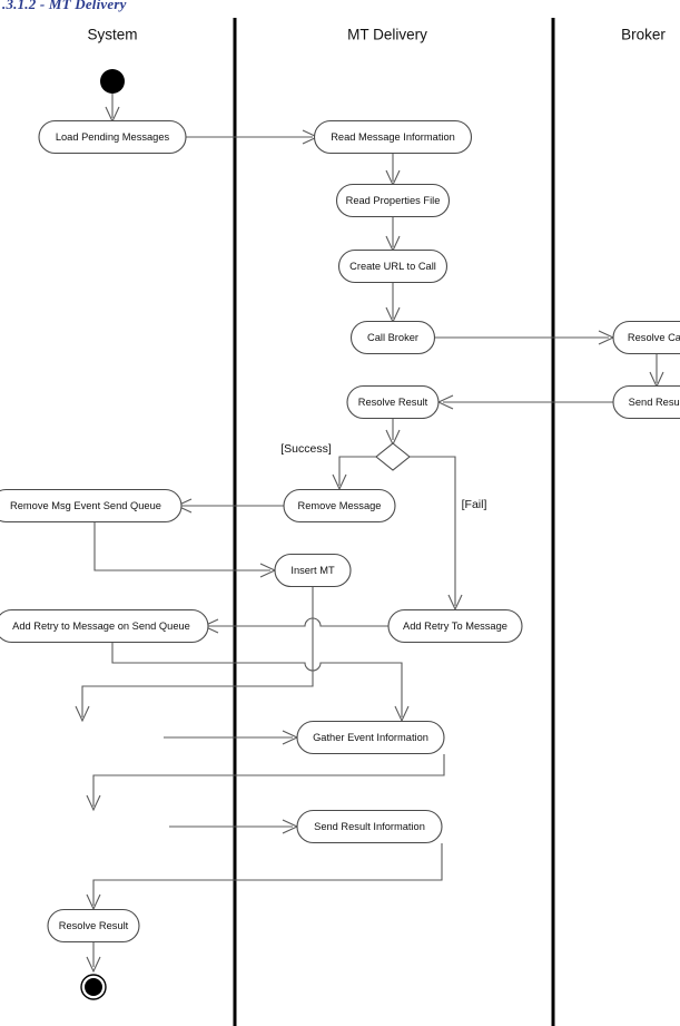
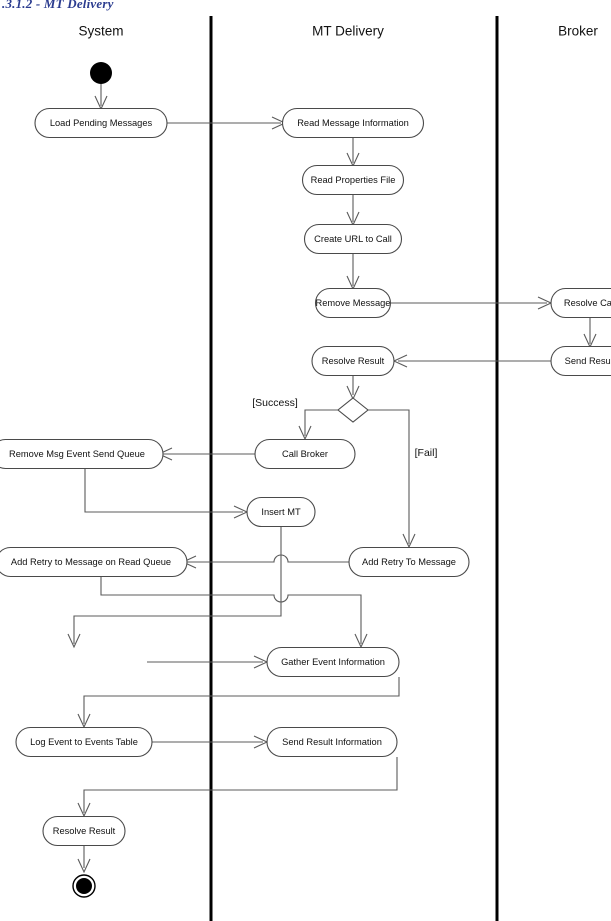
  .3.1.2 - MT Delivery
  System
  MT Delivery
  Broker
  [Success]
  [Fail]
  Load Pending Messages
  Read Message Information
  Read Properties File
  Create URL to Call
- Call Broker
+ Remove Message
  Resolve Ca
  Send Resu
  Resolve Result
- Remove Message
+ Call Broker
  Remove Msg Event Send Queue
  Insert MT
  Add Retry To Message
- Add Retry to Message on Send Queue
+ Add Retry to Message on Read Queue
  Gather Event Information
+ Log Event to Events Table
  Send Result Information
  Resolve Result
